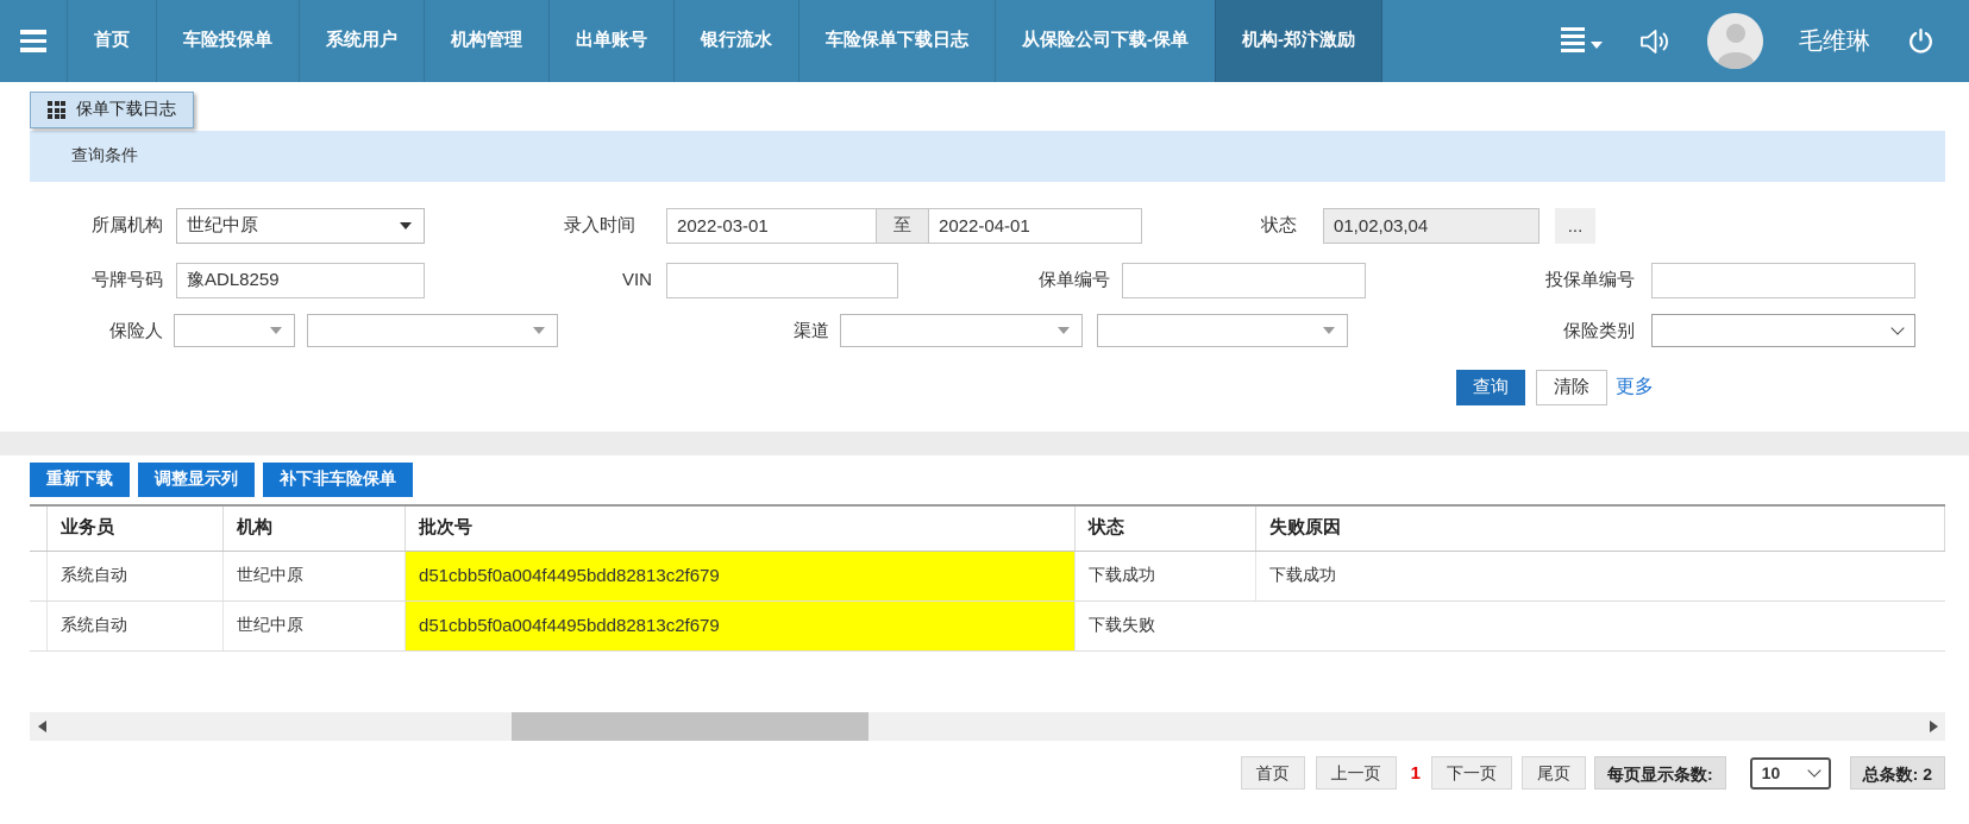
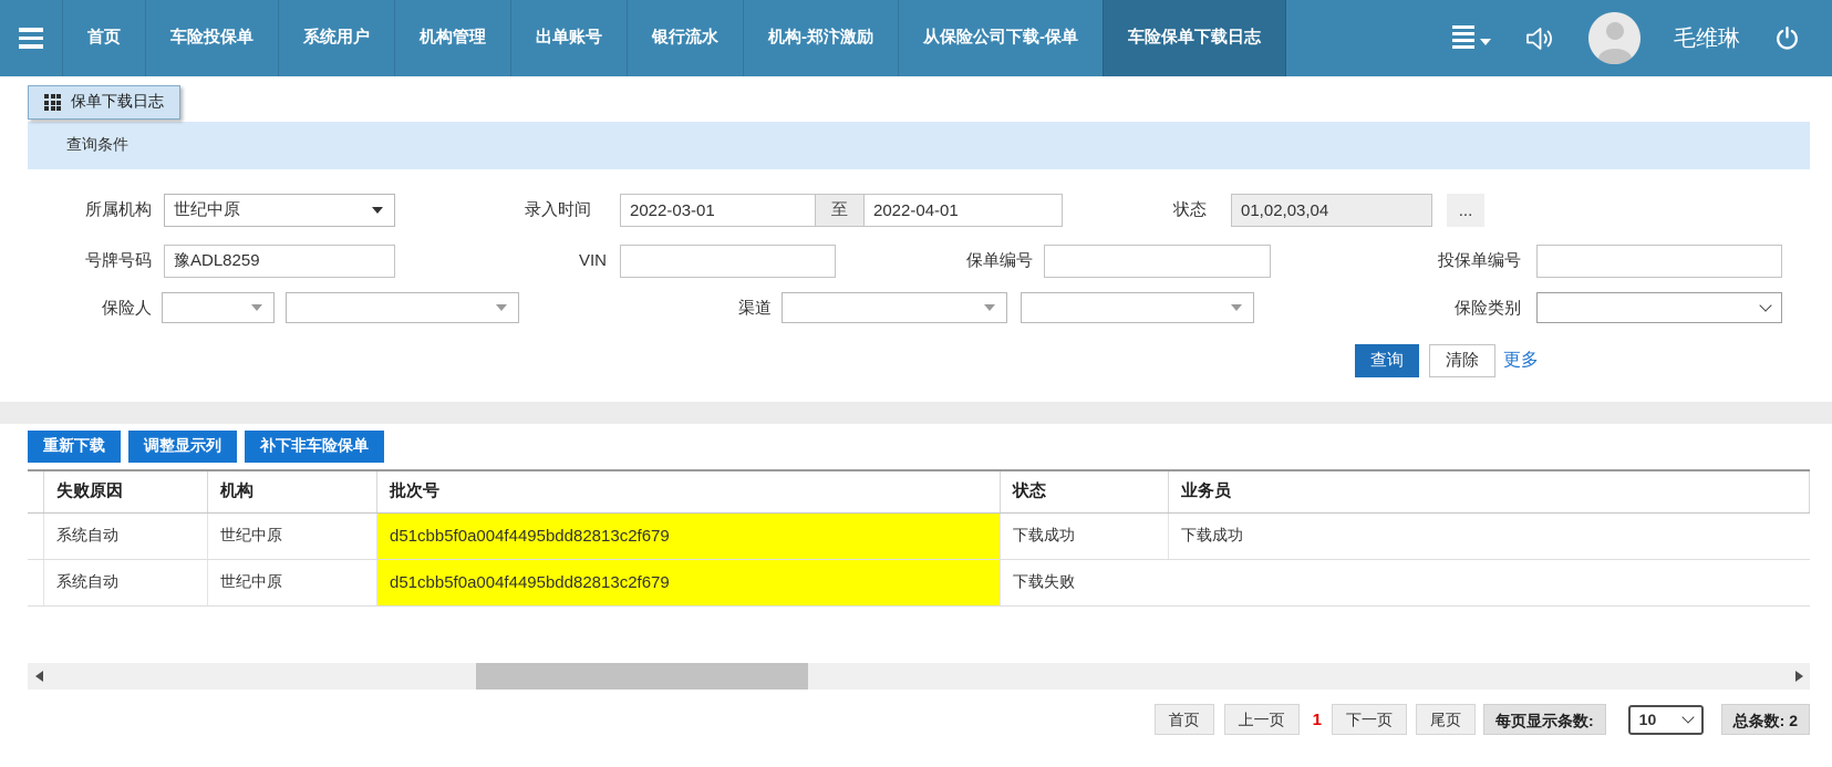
  首页
  车险投保单
  系统用户
  机构管理
  出单账号
  银行流水
- 车险保单下载日志
+ 机构-郑汴激励
  从保险公司下载-保单
- 机构-郑汴激励
+ 车险保单下载日志
  毛维琳
  保单下载日志
  查询条件
  所属机构
  世纪中原
  录入时间
  2022-03-01
  至
  2022-04-01
  状态
  01,02,03,04
  ...
  号牌号码
  豫ADL8259
  VIN
  保单编号
  投保单编号
  保险人
  渠道
  保险类别
  查询
  清除
  更多
  重新下载
  调整显示列
  补下非车险保单
- 业务员
+ 失败原因
  机构
  批次号
  状态
- 失败原因
+ 业务员
  系统自动
  世纪中原
  d51cbb5f0a004f4495bdd82813c2f679
  下载成功
  下载成功
  系统自动
  世纪中原
  d51cbb5f0a004f4495bdd82813c2f679
  下载失败
  首页
  上一页
  1
  下一页
  尾页
  每页显示条数:
  10
  总条数: 2
